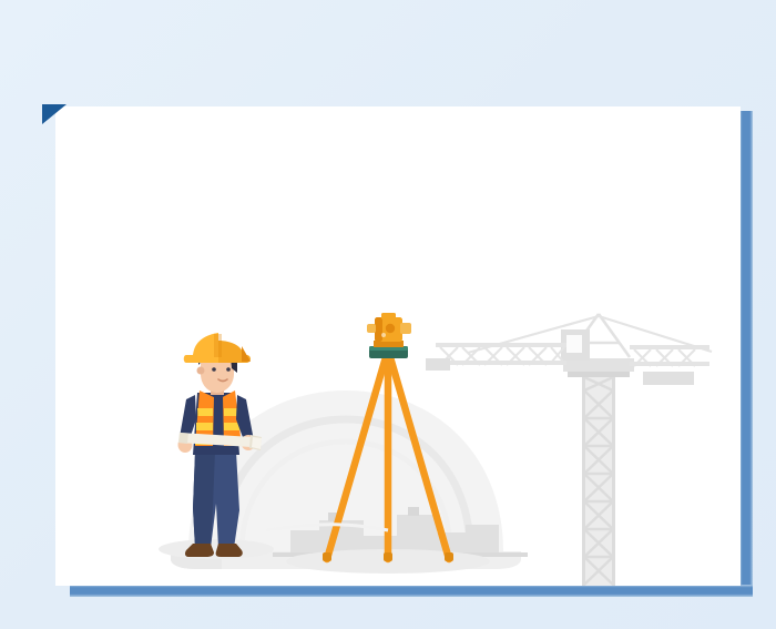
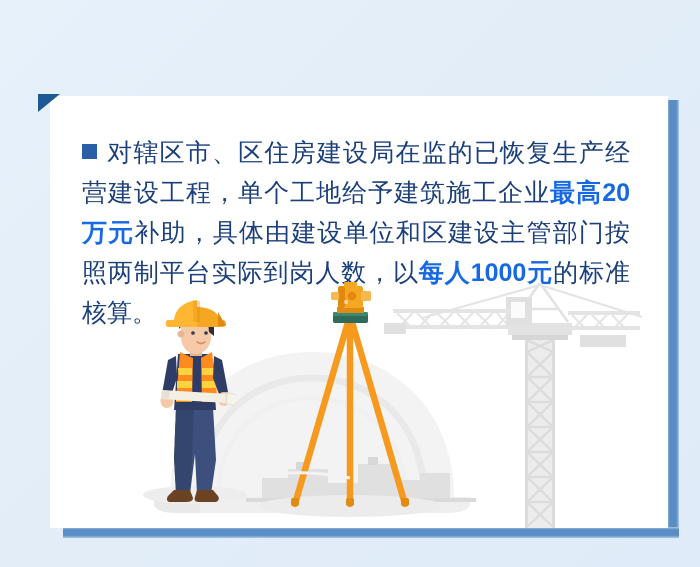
+ 对辖区市、区住房建设局在监的已恢复生产经营建设工程，单个工地给予建筑施工企业最高20万元补助，具体由建设单位和区建设主管部门按照两制平台实际到岗人数，以每人1000元的标准核算。
